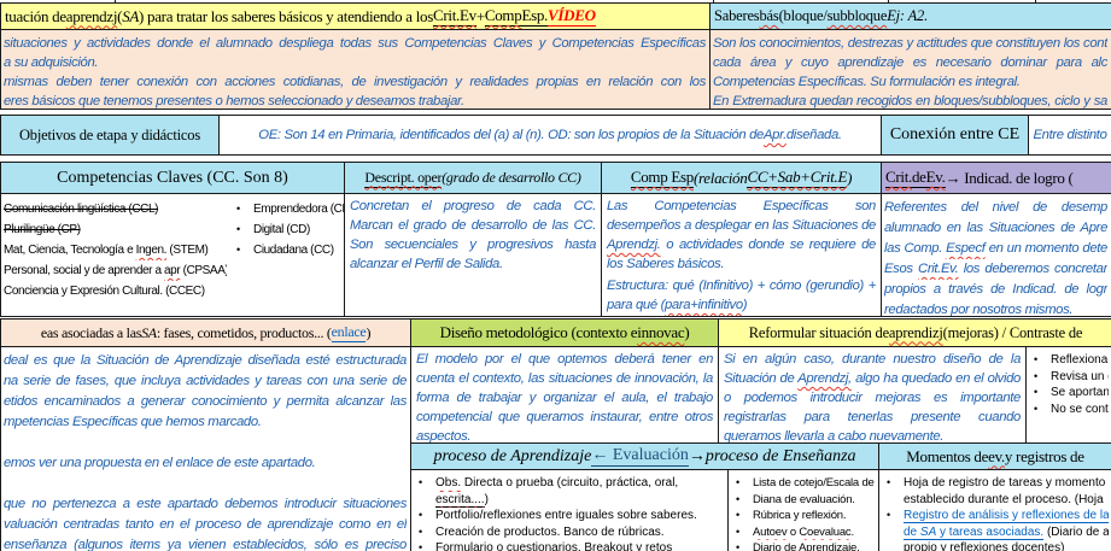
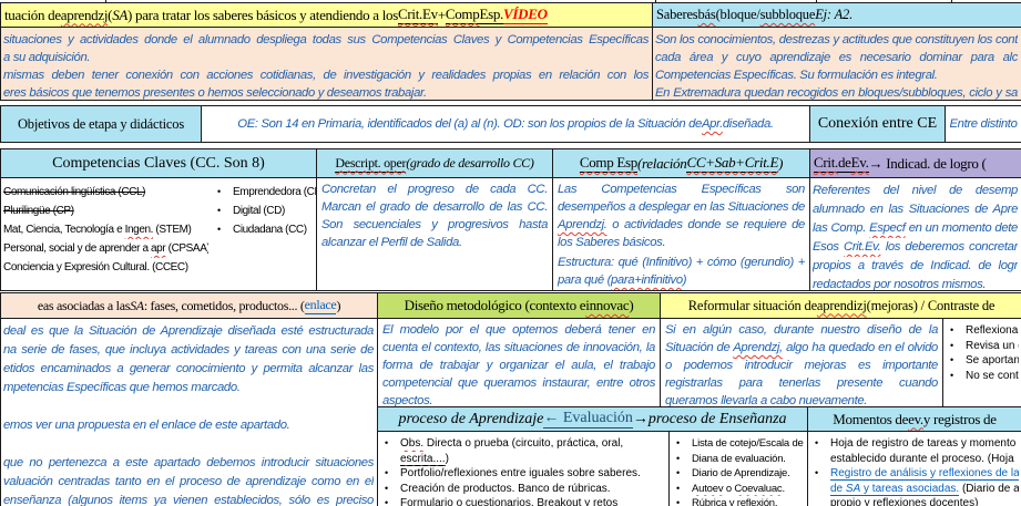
  tuación de
  aprendzj
  (
  SA
  ) para tratar los saberes básicos y atendiendo a los
  Crit.Ev
  +
  Comp
  Esp.
  VÍDEO
  Saberes
  bás
  (bloque/
  subbloque
  Ej: A2.
  situaciones y actividades donde el alumnado despliega todas sus Competencias Claves y Competencias Específicas
  a su adquisición.
  mismas deben tener conexión con acciones cotidianas, de investigación y realidades propias en relación con los
  eres básicos que tenemos presentes o hemos seleccionado y deseamos trabajar.
  Son los conocimientos, destrezas y actitudes que constituyen los cont
  cada área y cuyo aprendizaje es necesario dominar para alc
  Competencias Específicas. Su formulación es integral.
  En Extremadura quedan recogidos en bloques/subbloques, ciclo y sa
  Objetivos de etapa y didácticos
  OE: Son 14 en Primaria, identificados del (a) al (n). OD: son los propios de la Situación de
  Apr.
  diseñada.
  Conexión entre CE
  Entre distinto
  Competencias Claves (CC. Son 8)
  Descript. oper
  (grado de desarrollo CC)
  Comp Esp
  (relación
  CC+Sab+Crit.E
  )
  Crit.
  de
  Ev.
  → Indicad. de logro (
  Comunicación lingüística (CCL)
  Plurilingüe (CP)
  Mat, Ciencia, Tecnología e Ingen. (STEM)
  Personal, social y de aprender a apr (CPSAA)
  Conciencia y Expresión Cultural. (CCEC)
  •
  Emprendedora (C
  •
  Digital (CD)
  •
  Ciudadana (CC)
  Concretan el progreso de cada CC. Marcan el grado de desarrollo de las CC. Son secuenciales y progresivos hasta alcanzar el Perfil de Salida.
  Las Competencias Específicas son desempeños a desplegar en las Situaciones de Aprendzj. o actividades donde se requiere de los Saberes básicos.
  Estructura: qué (Infinitivo) + cómo (gerundio) + para qué (para+infinitivo)
  Referentes del nivel de desemp
  alumnado en las Situaciones de Apre
  las Comp. Especf en un momento dete
  Esos Crit.Ev. los deberemos concretar
  propios a través de Indicad. de logr
  redactados por nosotros mismos.
  eas asociadas a las
  SA
  : fases, cometidos, productos... (
  enlace
  )
  Diseño metodológico (contexto e
  innovac
  )
  Reformular situación de
  aprendizj
  (mejoras) / Contraste de
  deal es que la Situación de Aprendizaje diseñada esté estructurada
  na serie de fases, que incluya actividades y tareas con una serie de
  etidos encaminados a generar conocimiento y permita alcanzar las
  mpetencias Específicas que hemos marcado.
  emos ver una propuesta en el enlace de este apartado.
  que no pertenezca a este apartado debemos introducir situaciones
  valuación centradas tanto en el proceso de aprendizaje como en el
  enseñanza (algunos items ya vienen establecidos, sólo es preciso
  El modelo por el que optemos deberá tener en cuenta el contexto, las situaciones de innovación, la forma de trabajar y organizar el aula, el trabajo competencial que queramos instaurar, entre otros aspectos.
  Si en algún caso, durante nuestro diseño de la Situación de Aprendzj, algo ha quedado en el olvido o podemos introducir mejoras es importante registrarlas para tenerlas presente cuando queramos llevarla a cabo nuevamente.
  •
  Reflexiona
  •
  Revisa un
  •
  Se aportan
  •
  No se cont
  proceso de Aprendizaje
  ← Evaluación
  →
  proceso de Enseñanza
  Momentos de
  ev.
  y registros de
  •
  Obs. Directa o prueba (circuito, práctica, oral,
  escrita....)
  •
  Portfolio/reflexiones entre iguales sobre saberes.
  •
  Creación de productos. Banco de rúbricas.
  •
  Formulario o cuestionarios, Breakout y retos
  •
  Lista de cotejo/Escala de
  •
  Diana de evaluación.
  •
- Rúbrica y reflexión.
+ Diario de Aprendizaje.
  •
  Autoev o Coevaluac.
  •
- Diario de Aprendizaje.
+ Rúbrica y reflexión.
  •
  Hoja de registro de tareas y momento
  establecido durante el proceso. (Hoja
  •
  Registro de análisis y reflexiones de la
  de SA y tareas asociadas. (Diario de a
  propio y reflexiones docentes)
